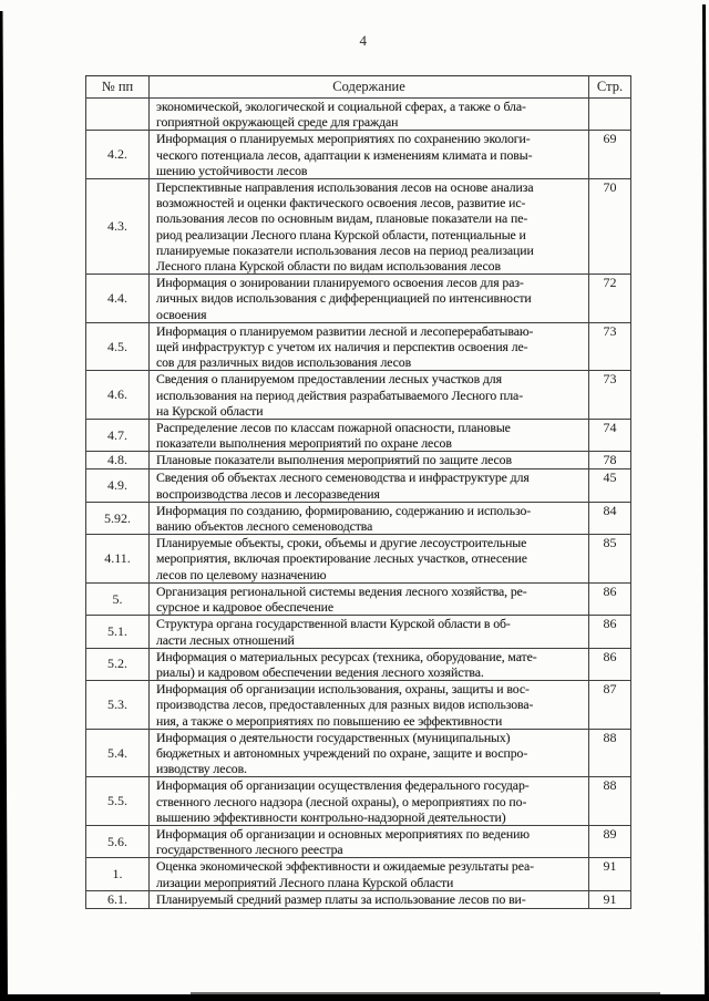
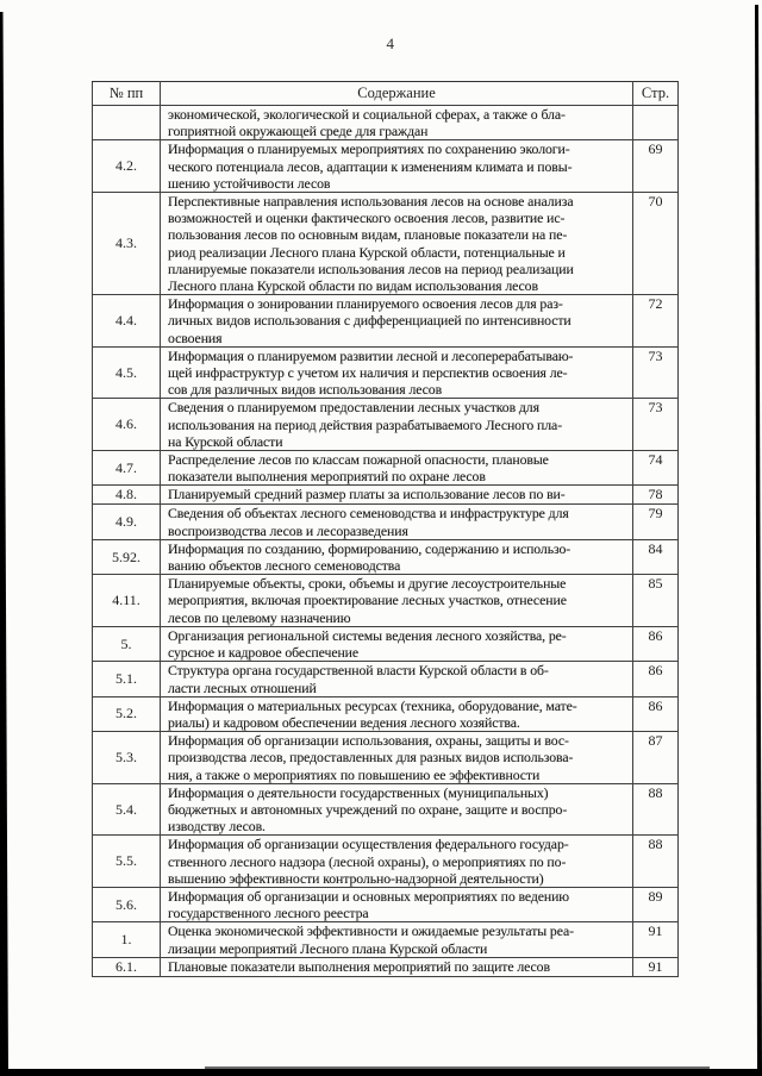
  4
  № пп	Содержание	Стр.
  	экономической, экологической и социальной сферах, а также о бла- гоприятной окружающей среде для граждан
  4.2.	Информация о планируемых мероприятиях по сохранению экологи- ческого потенциала лесов, адаптации к изменениям климата и повы- шению устойчивости лесов	69
  4.3.	Перспективные направления использования лесов на основе анализа возможностей и оценки фактического освоения лесов, развитие ис- пользования лесов по основным видам, плановые показатели на пе- риод реализации Лесного плана Курской области, потенциальные и планируемые показатели использования лесов на период реализации Лесного плана Курской области по видам использования лесов	70
  4.4.	Информация о зонировании планируемого освоения лесов для раз- личных видов использования с дифференциацией по интенсивности освоения	72
  4.5.	Информация о планируемом развитии лесной и лесоперерабатываю- щей инфраструктур с учетом их наличия и перспектив освоения ле- сов для различных видов использования лесов	73
  4.6.	Сведения о планируемом предоставлении лесных участков для использования на период действия разрабатываемого Лесного пла- на Курской области	73
  4.7.	Распределение лесов по классам пожарной опасности, плановые показатели выполнения мероприятий по охране лесов	74
- 4.8.	Плановые показатели выполнения мероприятий по защите лесов	78
+ 4.8.	Планируемый средний размер платы за использование лесов по ви-	78
- 4.9.	Сведения об объектах лесного семеноводства и инфраструктуре для воспроизводства лесов и лесоразведения	45
+ 4.9.	Сведения об объектах лесного семеноводства и инфраструктуре для воспроизводства лесов и лесоразведения	79
  5.92.	Информация по созданию, формированию, содержанию и использо- ванию объектов лесного семеноводства	84
  4.11.	Планируемые объекты, сроки, объемы и другие лесоустроительные мероприятия, включая проектирование лесных участков, отнесение лесов по целевому назначению	85
  5.	Организация региональной системы ведения лесного хозяйства, ре- сурсное и кадровое обеспечение	86
  5.1.	Структура органа государственной власти Курской области в об- ласти лесных отношений	86
  5.2.	Информация о материальных ресурсах (техника, оборудование, мате- риалы) и кадровом обеспечении ведения лесного хозяйства.	86
  5.3.	Информация об организации использования, охраны, защиты и вос- производства лесов, предоставленных для разных видов использова- ния, а также о мероприятиях по повышению ее эффективности	87
  5.4.	Информация о деятельности государственных (муниципальных) бюджетных и автономных учреждений по охране, защите и воспро- изводству лесов.	88
  5.5.	Информация об организации осуществления федерального государ- ственного лесного надзора (лесной охраны), о мероприятиях по по- вышению эффективности контрольно-надзорной деятельности)	88
  5.6.	Информация об организации и основных мероприятиях по ведению государственного лесного реестра	89
  1.	Оценка экономической эффективности и ожидаемые результаты реа- лизации мероприятий Лесного плана Курской области	91
- 6.1.	Планируемый средний размер платы за использование лесов по ви-	91
+ 6.1.	Плановые показатели выполнения мероприятий по защите лесов	91
